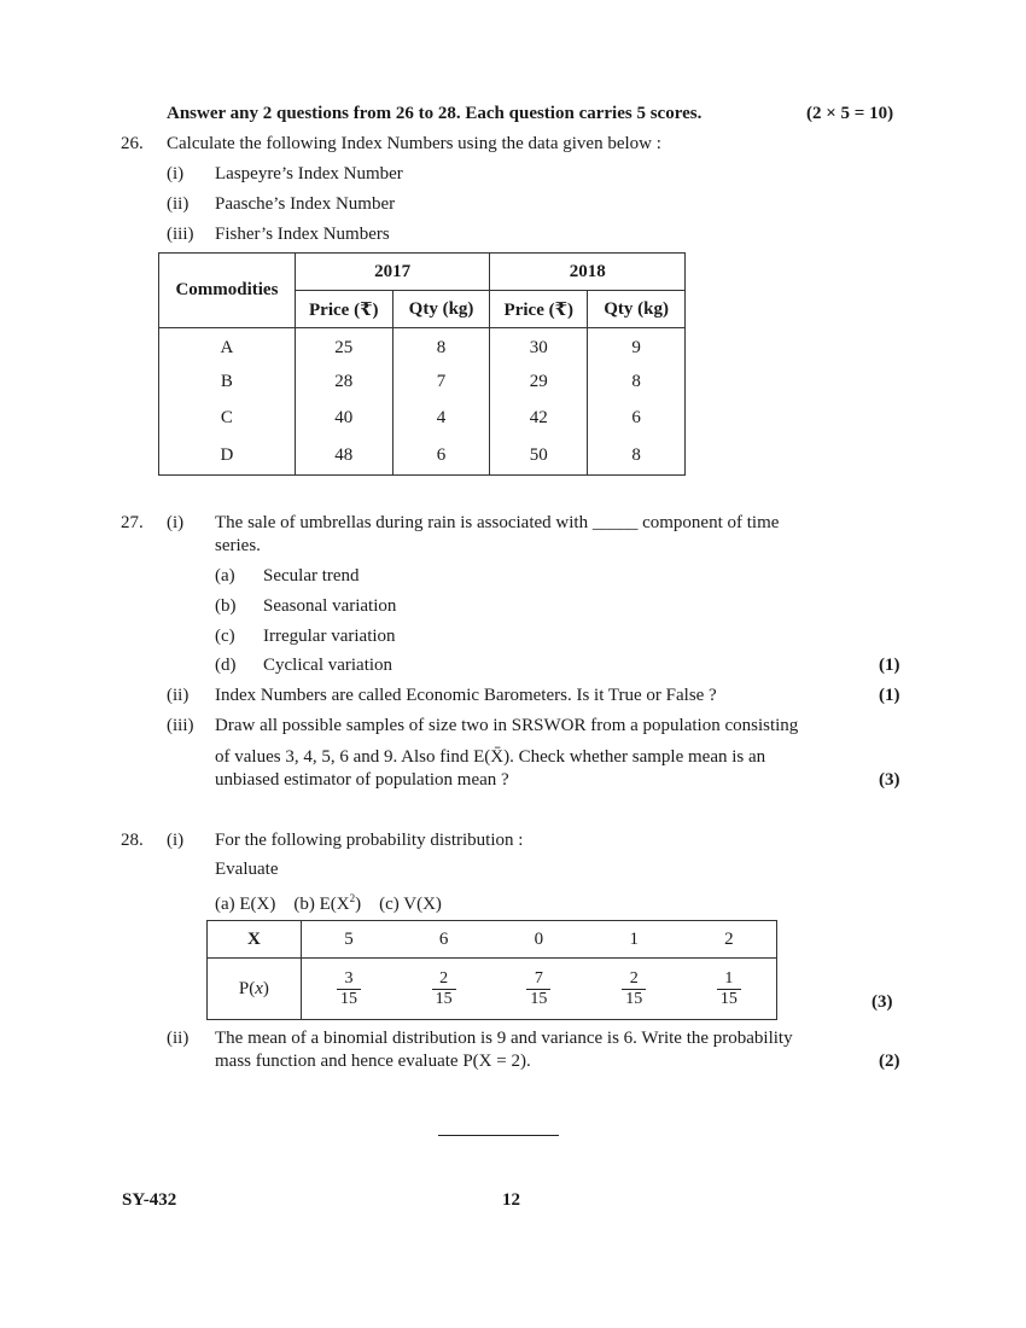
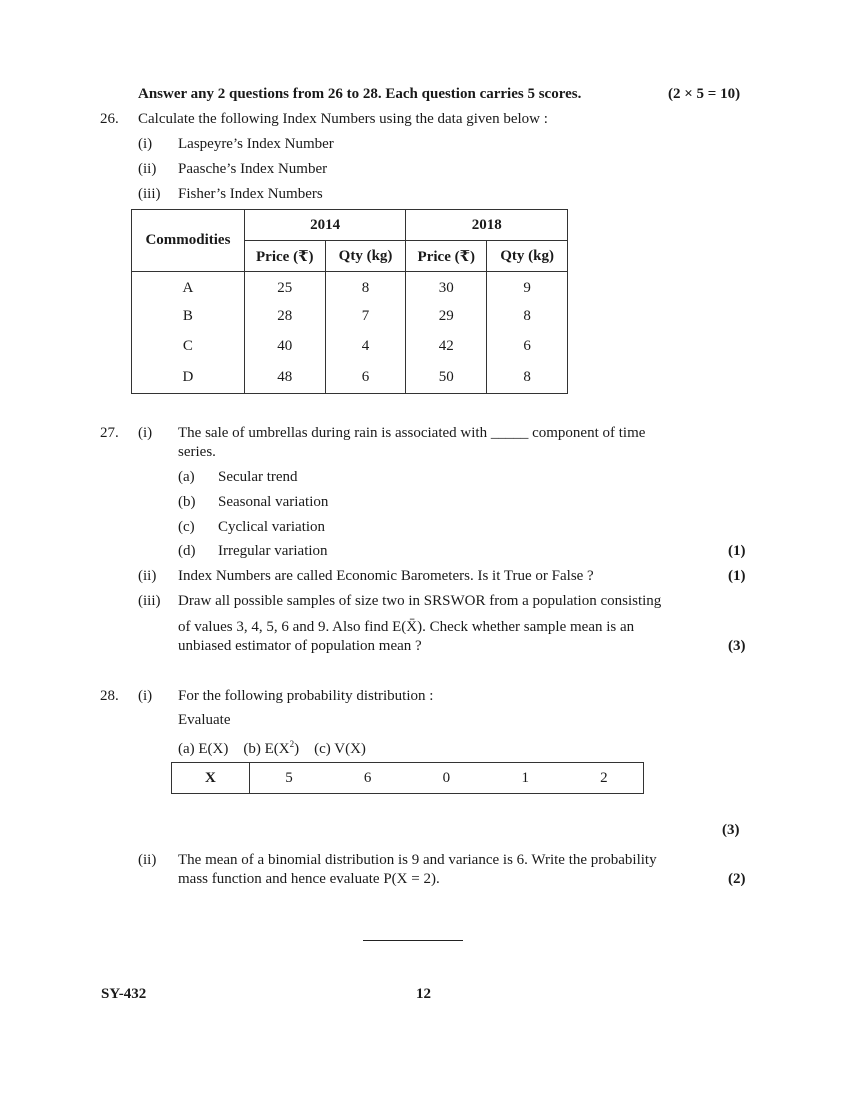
  Answer any 2 questions from 26 to 28. Each question carries 5 scores.
  (2 × 5 = 10)
  26.
  Calculate the following Index Numbers using the data given below :
  (i)
  Laspeyre’s Index Number
  (ii)
  Paasche’s Index Number
  (iii)
  Fisher’s Index Numbers
- Commodities	2017	2018
+ Commodities	2014	2018
  Price (₹)	Qty (kg)	Price (₹)	Qty (kg)
  A	25	8	30	9
  B	28	7	29	8
  C	40	4	42	6
  D	48	6	50	8
  27.
  (i)
  The sale of umbrellas during rain is associated with _____ component of time
  series.
  (a)
  Secular trend
  (b)
  Seasonal variation
  (c)
- Irregular variation
+ Cyclical variation
  (d)
- Cyclical variation
+ Irregular variation
  (1)
  (ii)
  Index Numbers are called Economic Barometers. Is it True or False ?
  (1)
  (iii)
  Draw all possible samples of size two in SRSWOR from a population consisting
  of values 3, 4, 5, 6 and 9. Also find E(X̄). Check whether sample mean is an
  unbiased estimator of population mean ?
  (3)
  28.
  (i)
  For the following probability distribution :
  Evaluate
  (a) E(X) (b) E(X2) (c) V(X)
  X	5	6	0	1	2
- P(x)	315	215	715	215	115
  (3)
  (ii)
  The mean of a binomial distribution is 9 and variance is 6. Write the probability
  mass function and hence evaluate P(X = 2).
  (2)
  SY-432
  12
